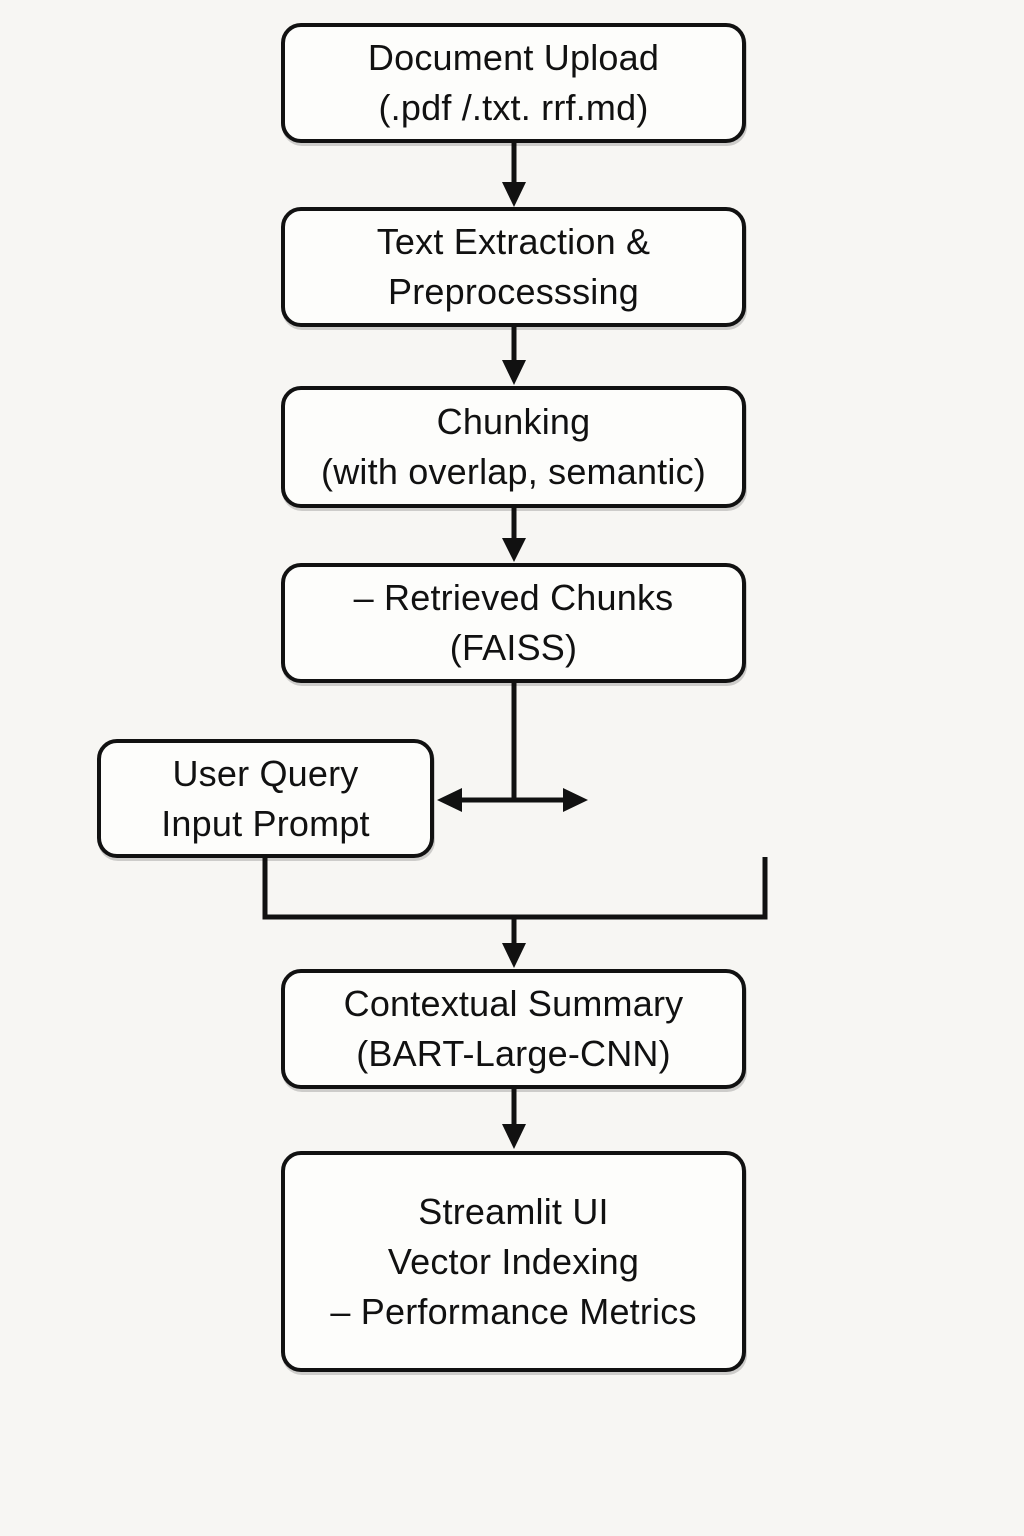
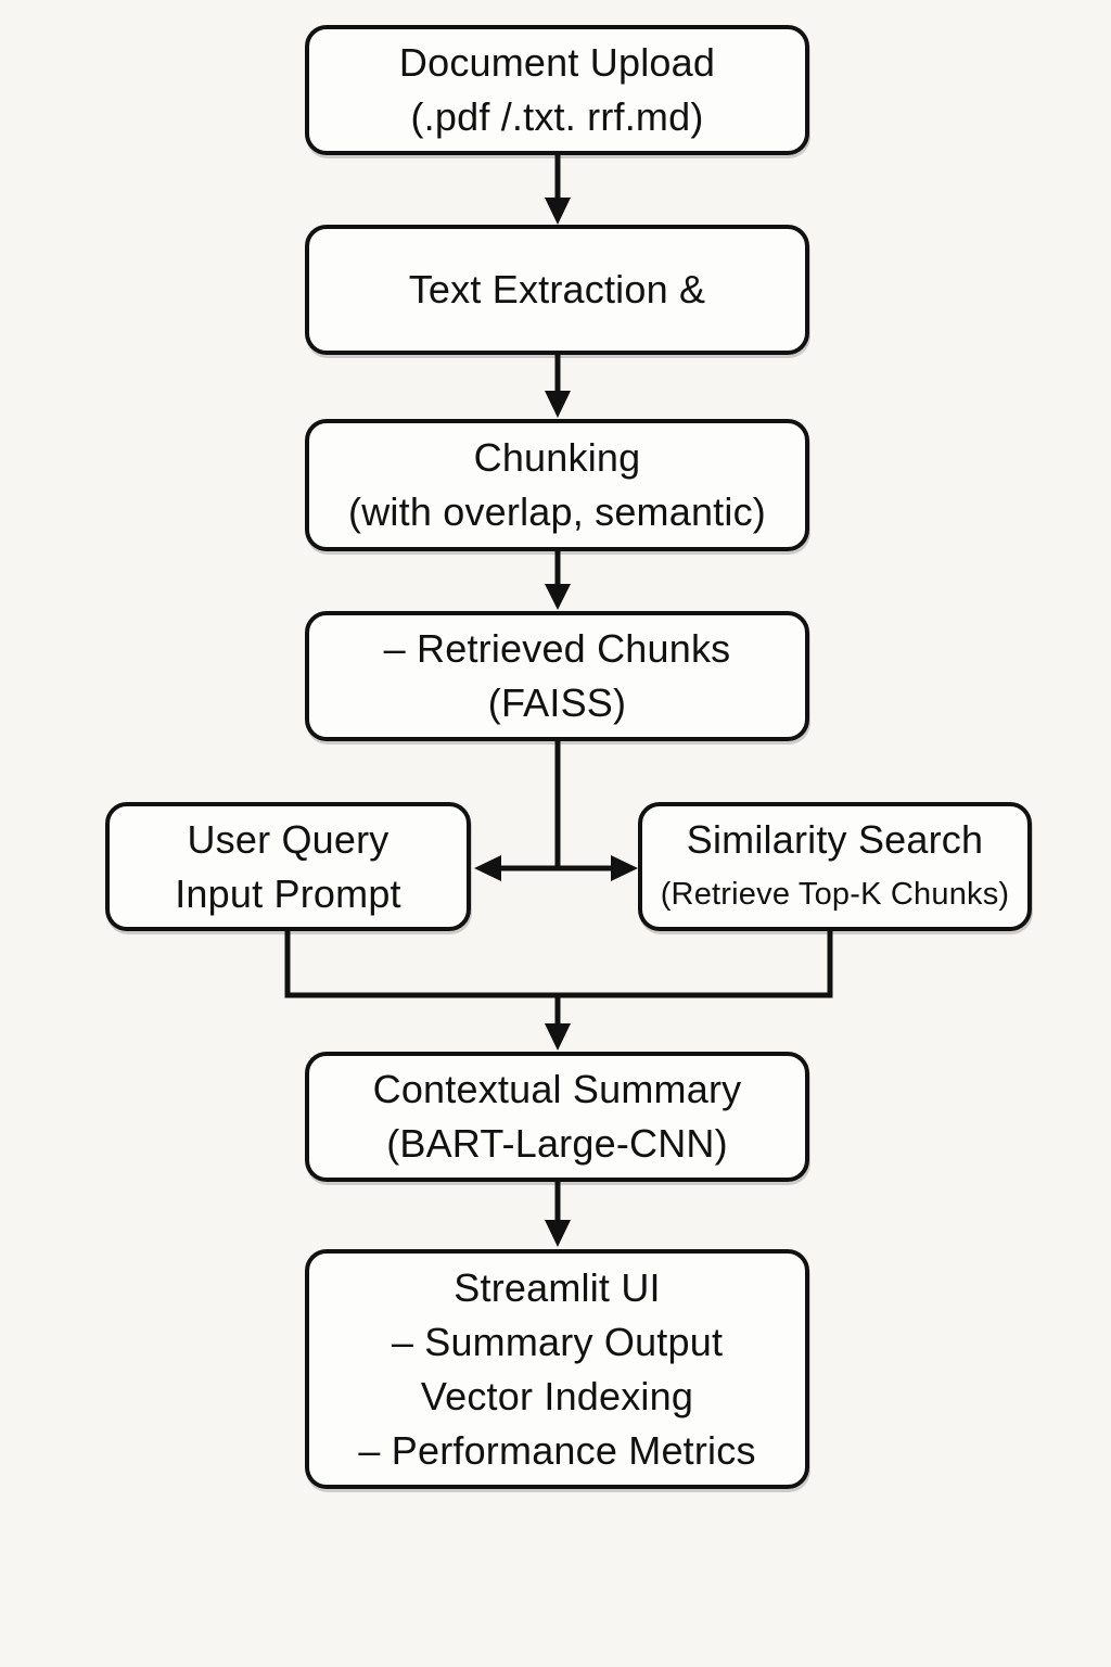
  Document Upload
  (.pdf /.txt. rrf.md)
  Text Extraction &
- Preprocesssing
  Chunking
  (with overlap, semantic)
  – Retrieved Chunks
  (FAISS)
  User Query
  Input Prompt
+ Similarity Search
+ (Retrieve Top-K Chunks)
  Contextual Summary
  (BART-Large-CNN)
  Streamlit UI
+ – Summary Output
  Vector Indexing
  – Performance Metrics
